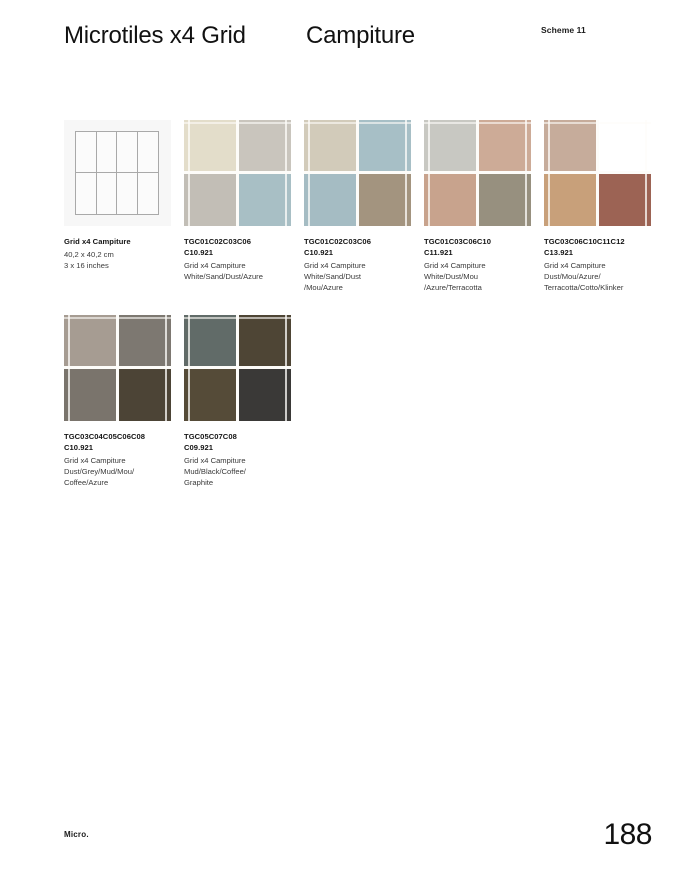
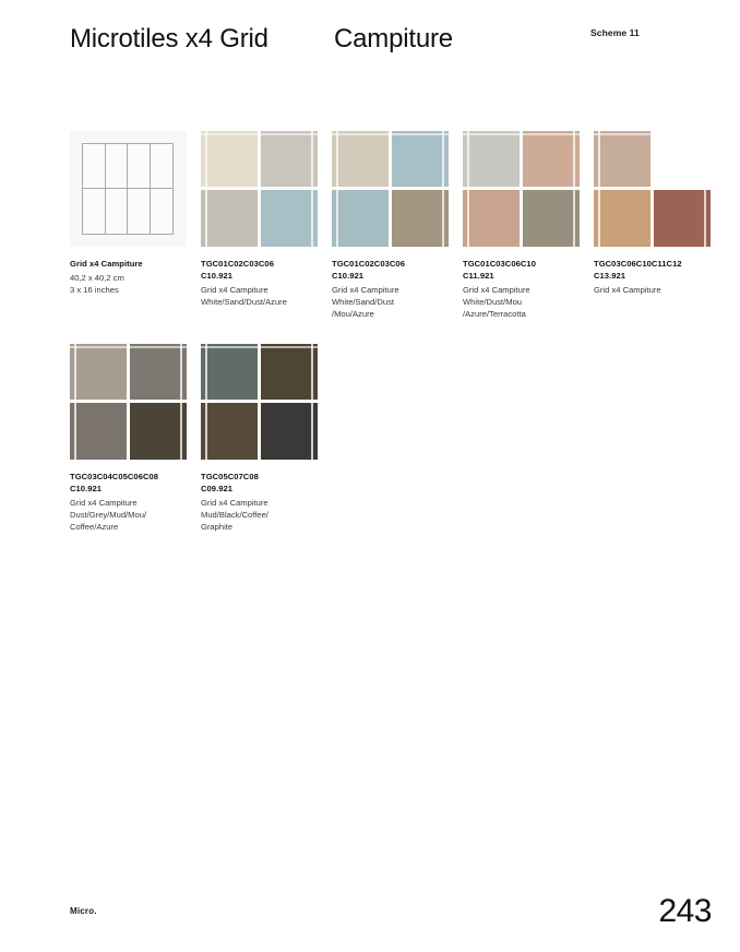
  Microtiles x4 Grid
  Campiture
  Scheme 11
  Grid x4 Campiture
  40,2 x 40,2 cm
  3 x 16 inches
  TGC01C02C03C06
  C10.921
  Grid x4 Campiture
  White/Sand/Dust/Azure
  TGC01C02C03C06
  C10.921
  Grid x4 Campiture
  White/Sand/Dust
  /Mou/Azure
  TGC01C03C06C10
  C11.921
  Grid x4 Campiture
  White/Dust/Mou
  /Azure/Terracotta
  TGC03C06C10C11C12
  C13.921
  Grid x4 Campiture
- Dust/Mou/Azure/
- Terracotta/Cotto/Klinker
  TGC03C04C05C06C08
  C10.921
  Grid x4 Campiture
  Dust/Grey/Mud/Mou/
  Coffee/Azure
  TGC05C07C08
  C09.921
  Grid x4 Campiture
  Mud/Black/Coffee/
  Graphite
  Micro.
- 188
+ 243
